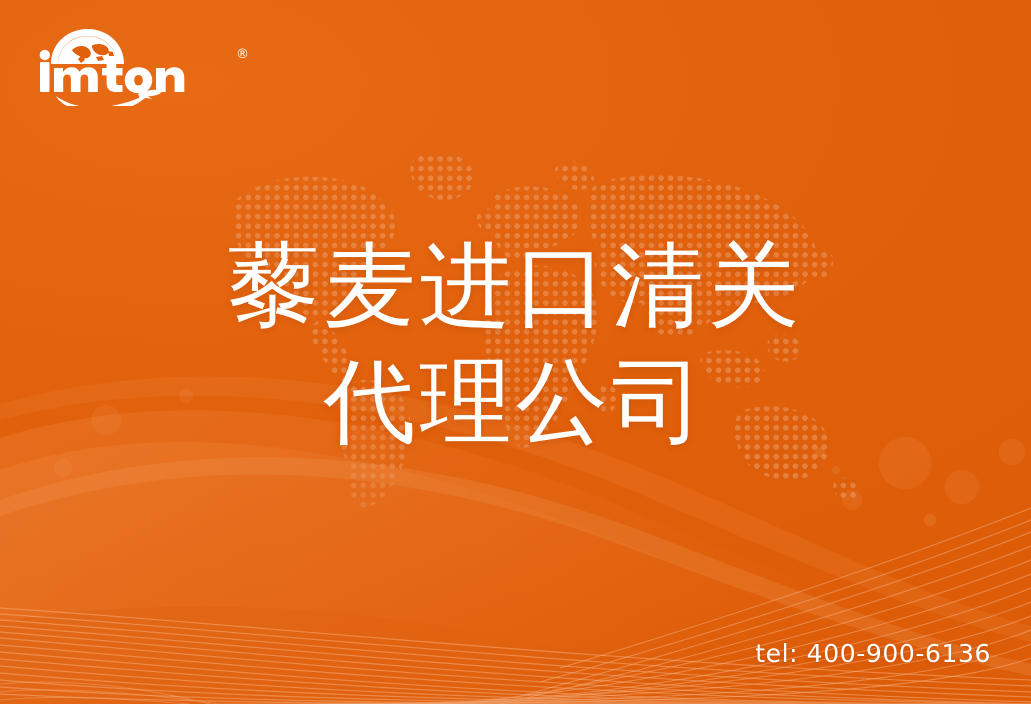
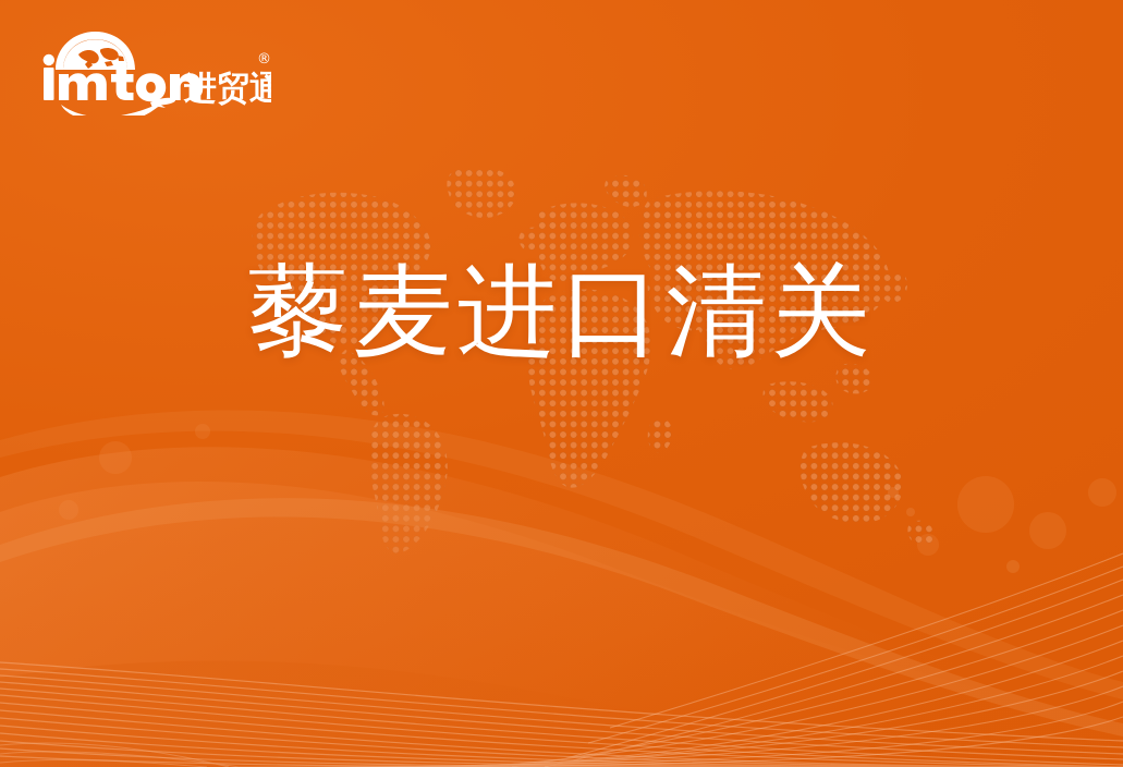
+ 进贸通
  ®
  藜麦进口清关
- 代理公司
- tel: 400-900-6136
